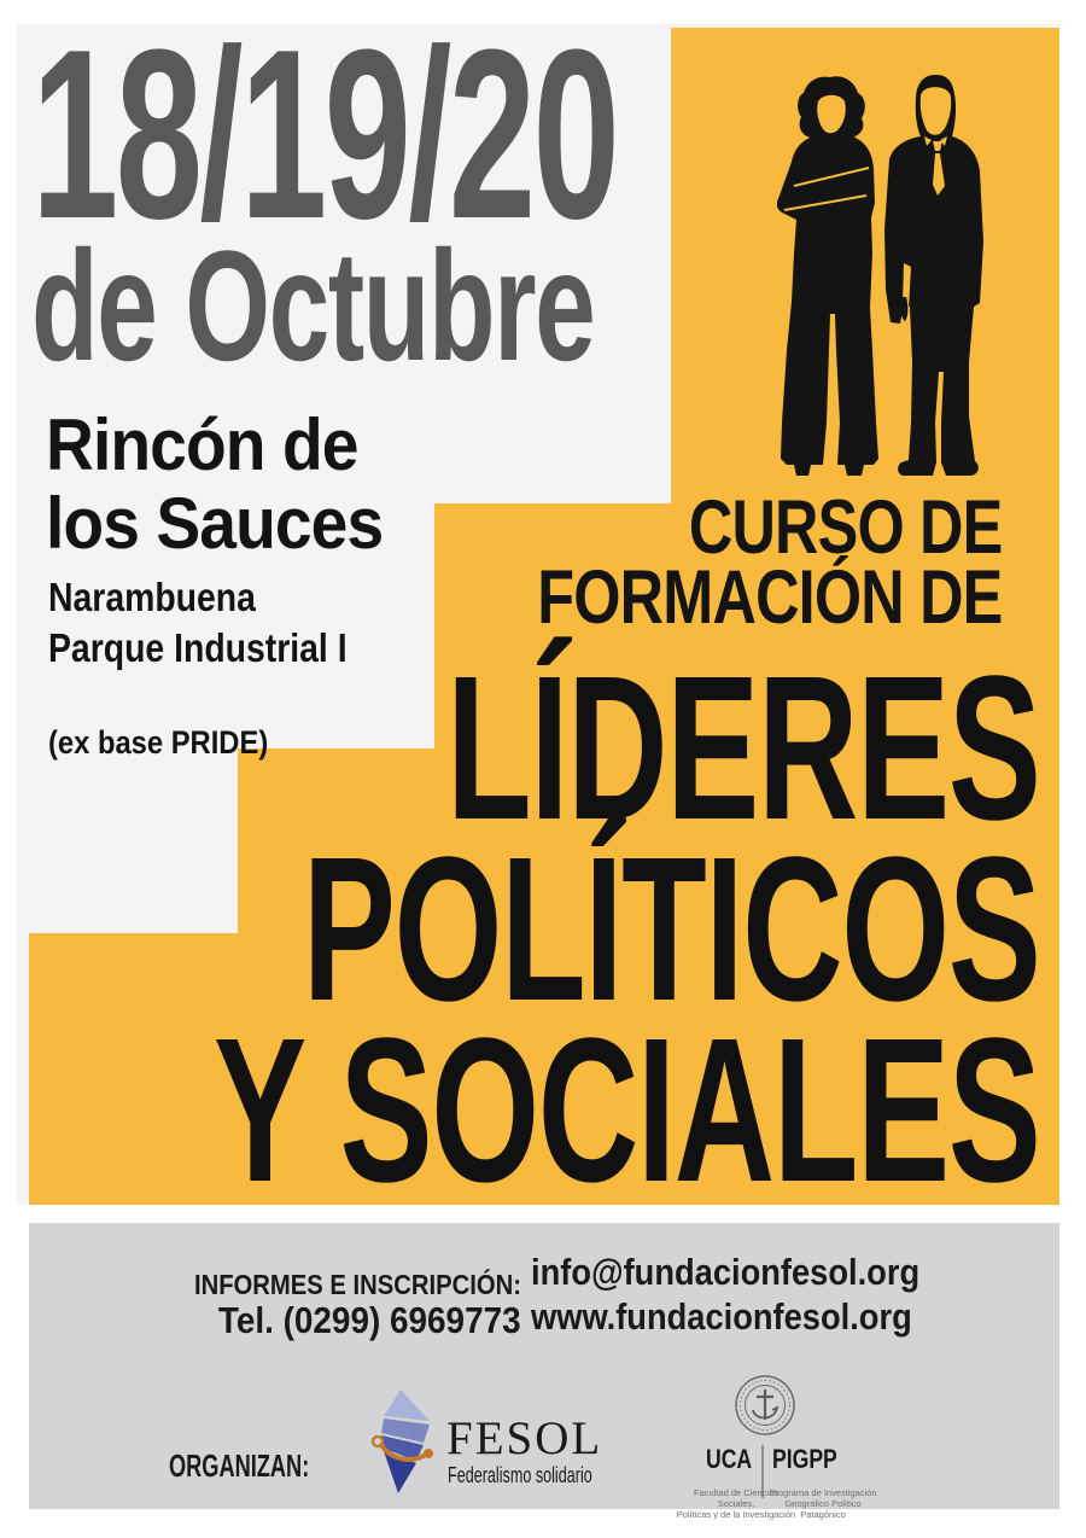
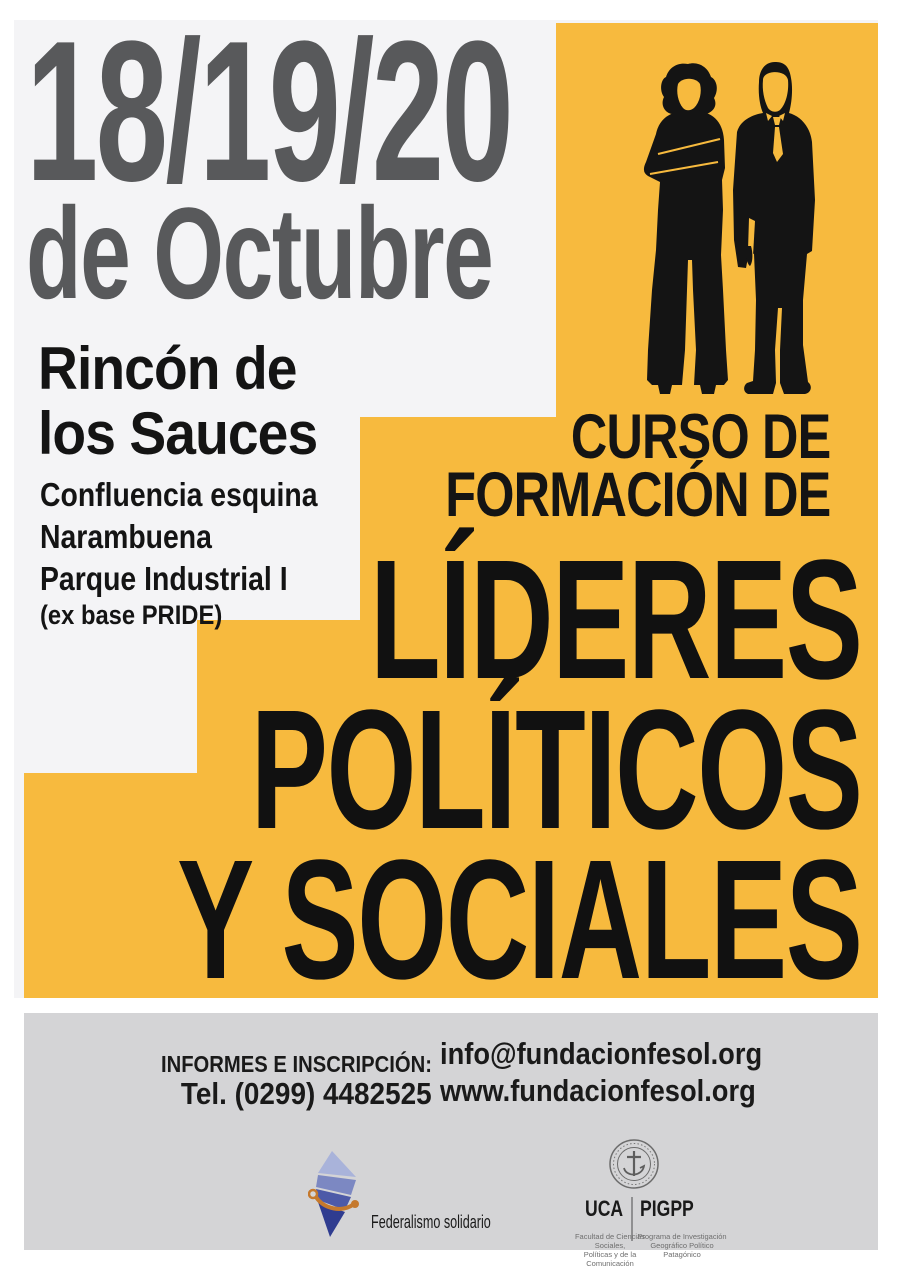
  18/19/20
  de Octubre
  Rincón de
  los Sauces
+ Confluencia esquina
  Narambuena
  Parque Industrial I
  (ex base PRIDE)
  CURSO DE
  FORMACIÓN DE
  LÍDERES
  POLÍTICOS
  Y SOCIALES
  INFORMES E INSCRIPCIÓN:
- Tel. (0299) 6969773
+ Tel. (0299) 4482525
  info@fundacionfesol.org
  www.fundacionfesol.org
- ORGANIZAN:
- FESOL
  Federalismo solidario
  UCA
  PIGPP
  Facultad de Ciencias Sociales,
- Políticas y de la Investigación
+ Políticas y de la Comunicación
  Programa de Investigación
  Geográfico Político Patagónico
